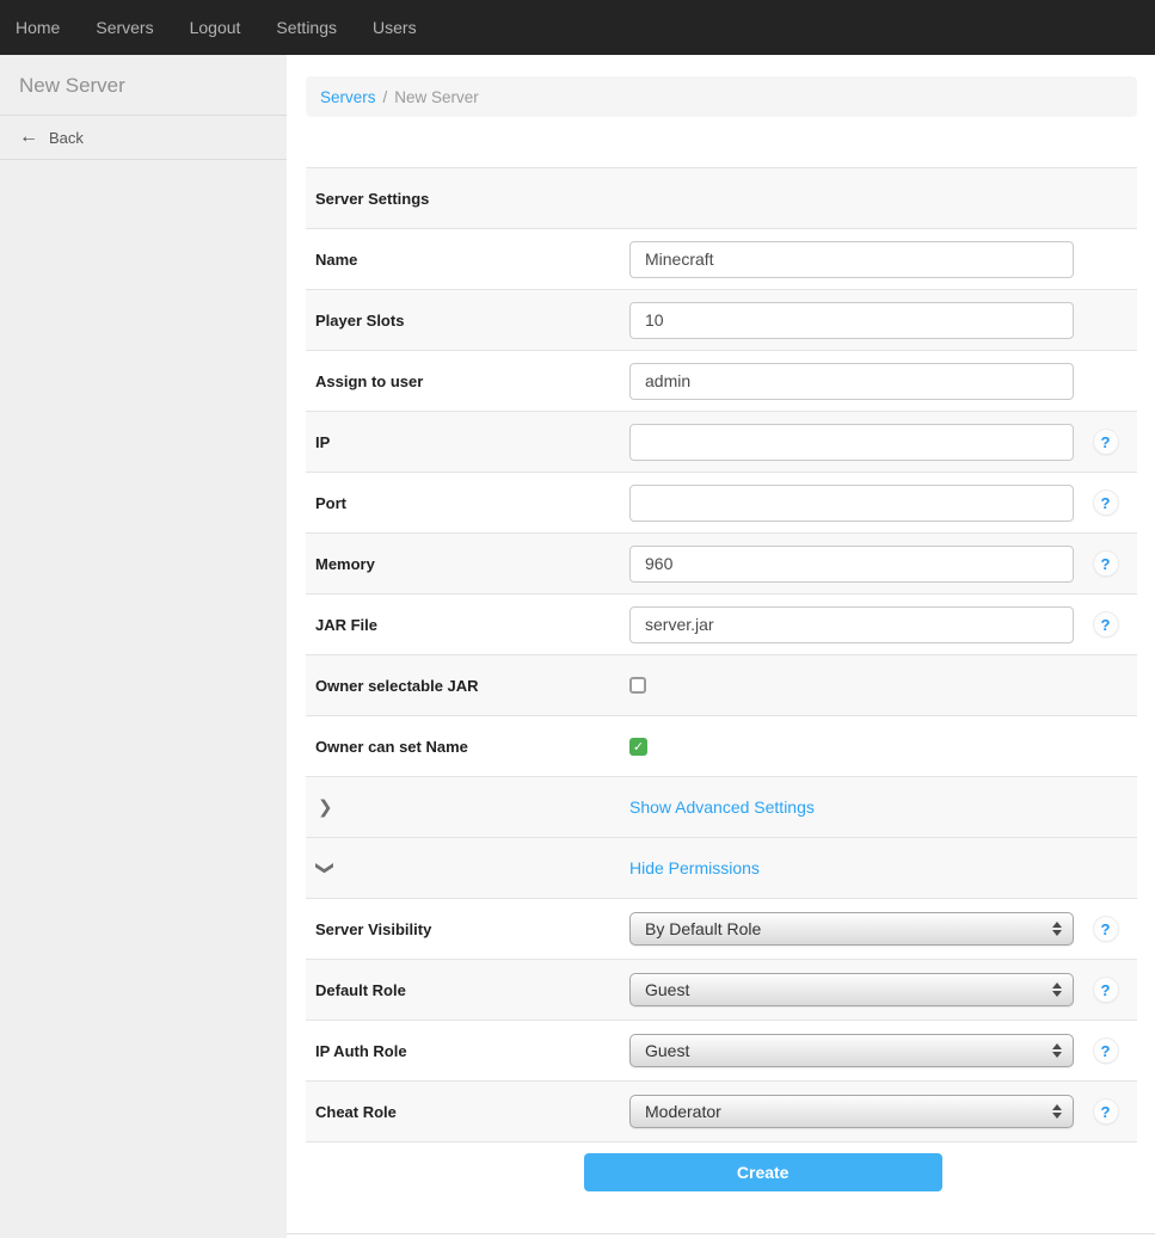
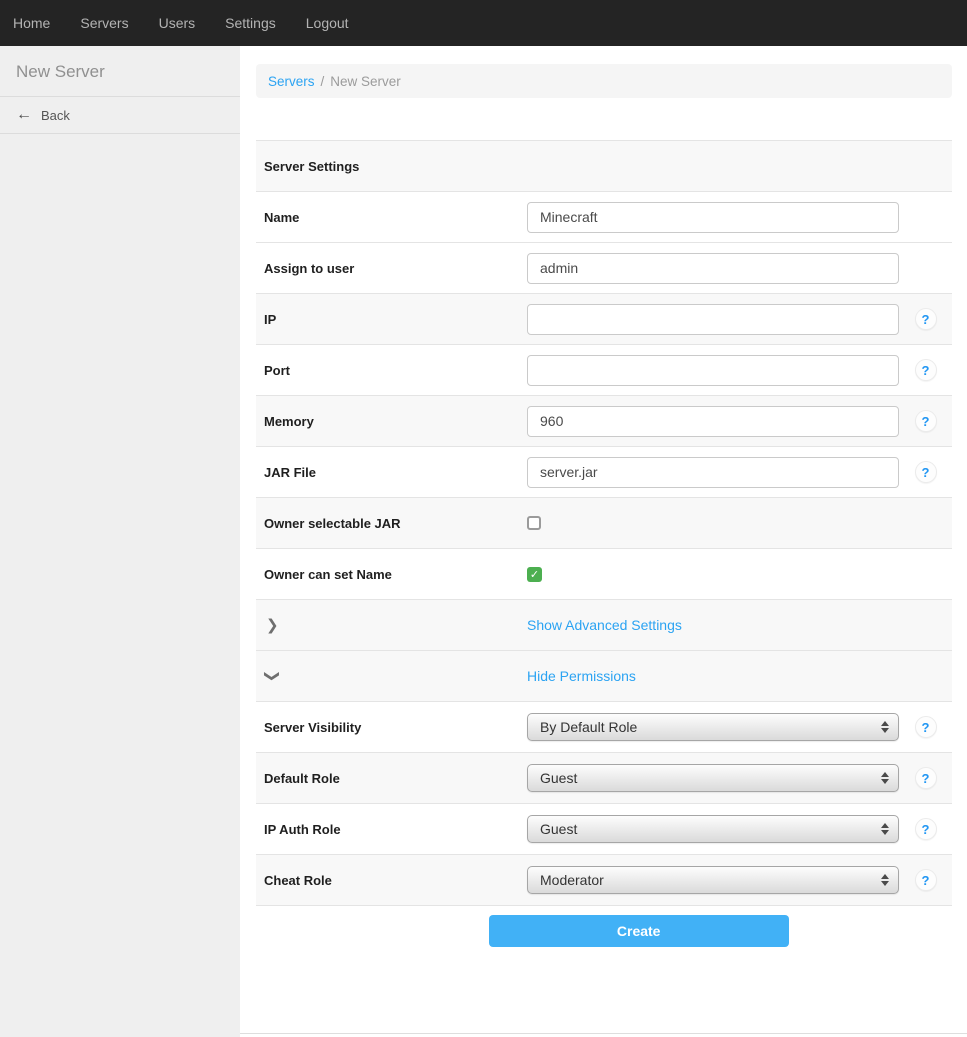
  Home
  Servers
- Logout
+ Users
  Settings
- Users
+ Logout
  New Server
  ←
  Back
  Servers
  /
  New Server
  Server Settings
  Name
  Minecraft
- Player Slots
- 10
  Assign to user
  admin
  IP
  ?
  Port
  ?
  Memory
  960
  ?
  JAR File
  server.jar
  ?
  Owner selectable JAR
  Owner can set Name
  ✓
  ❯
  Show Advanced Settings
  Hide Permissions
  Server Visibility
  By Default Role
  ?
  Default Role
  Guest
  ?
  IP Auth Role
  Guest
  ?
  Cheat Role
  Moderator
  ?
  Create
